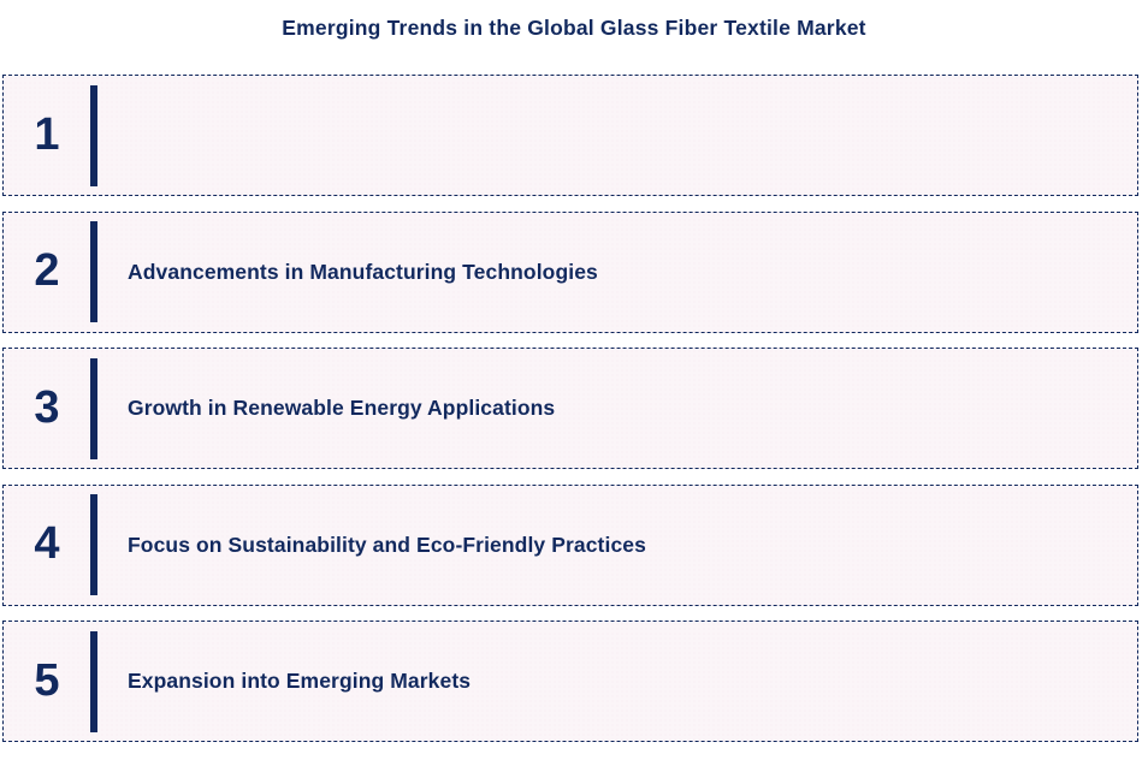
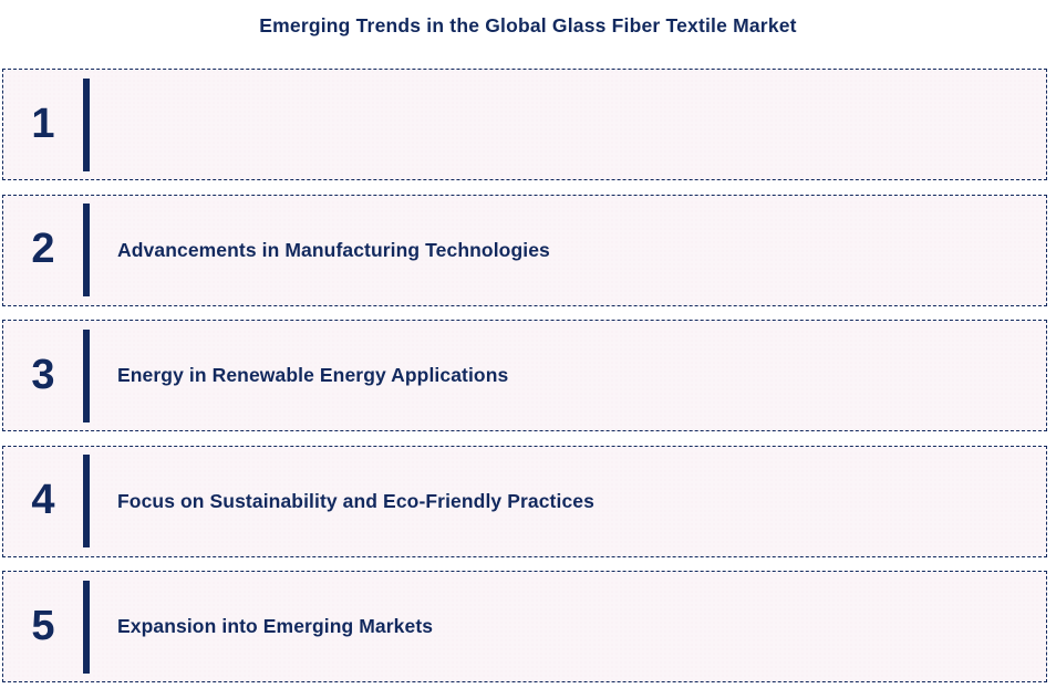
  Emerging Trends in the Global Glass Fiber Textile Market
  1
  2
  Advancements in Manufacturing Technologies
  3
- Growth in Renewable Energy Applications
+ Energy in Renewable Energy Applications
  4
  Focus on Sustainability and Eco-Friendly Practices
  5
  Expansion into Emerging Markets
